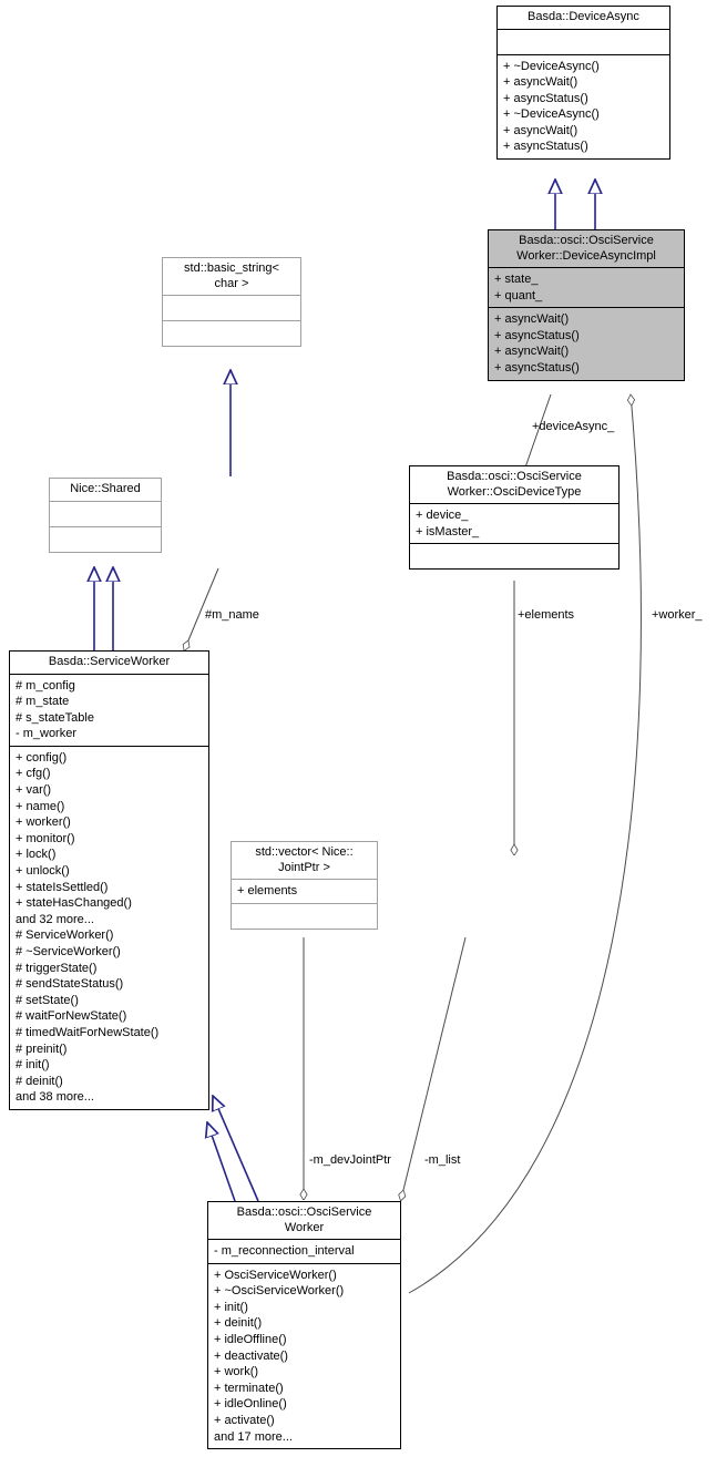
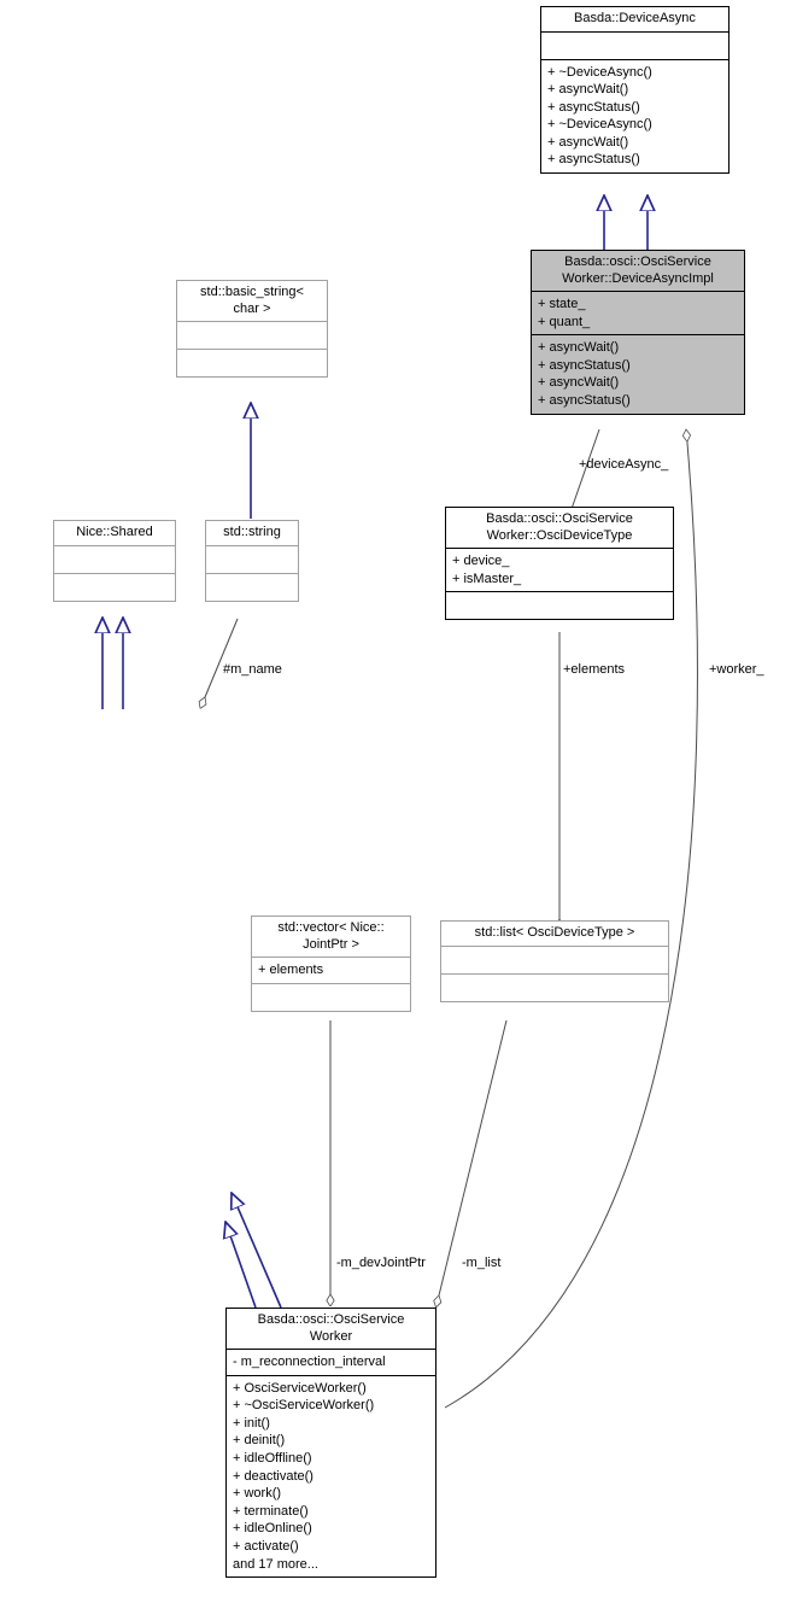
  Basda::DeviceAsync
  + ~DeviceAsync()
  + asyncWait()
  + asyncStatus()
  + ~DeviceAsync()
  + asyncWait()
  + asyncStatus()
  Basda::osci::OsciService
  Worker::DeviceAsyncImpl
  + state_
  + quant_
  + asyncWait()
  + asyncStatus()
  + asyncWait()
  + asyncStatus()
  std::basic_string<
  char >
  Nice::Shared
+ std::string
  Basda::osci::OsciService
  Worker::OsciDeviceType
  + device_
  + isMaster_
- Basda::ServiceWorker
- # m_config
- # m_state
- # s_stateTable
- - m_worker
- + config()
- + cfg()
- + var()
- + name()
- + worker()
- + monitor()
- + lock()
- + unlock()
- + stateIsSettled()
- + stateHasChanged()
- and 32 more...
- # ServiceWorker()
- # ~ServiceWorker()
- # triggerState()
- # sendStateStatus()
- # setState()
- # waitForNewState()
- # timedWaitForNewState()
- # preinit()
- # init()
- # deinit()
- and 38 more...
  std::vector< Nice::
  JointPtr >
  + elements
+ std::list< OsciDeviceType >
  Basda::osci::OsciService
  Worker
  - m_reconnection_interval
  + OsciServiceWorker()
  + ~OsciServiceWorker()
  + init()
  + deinit()
  + idleOffline()
  + deactivate()
  + work()
  + terminate()
  + idleOnline()
  + activate()
  and 17 more...
  +deviceAsync_
  +worker_
  +elements
  #m_name
  -m_devJointPtr
  -m_list
